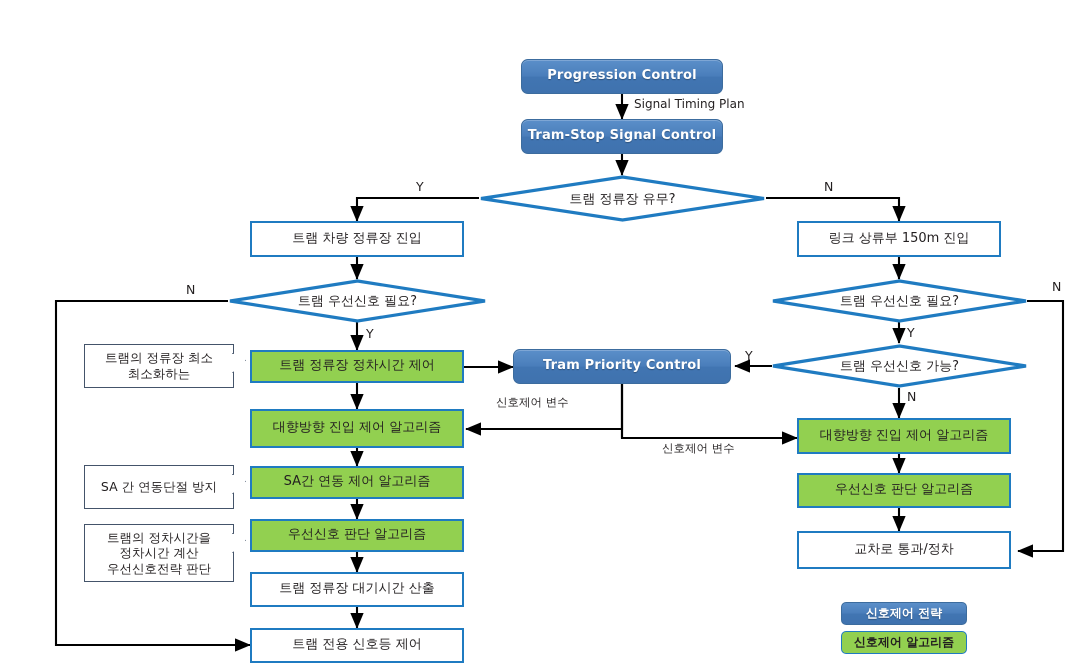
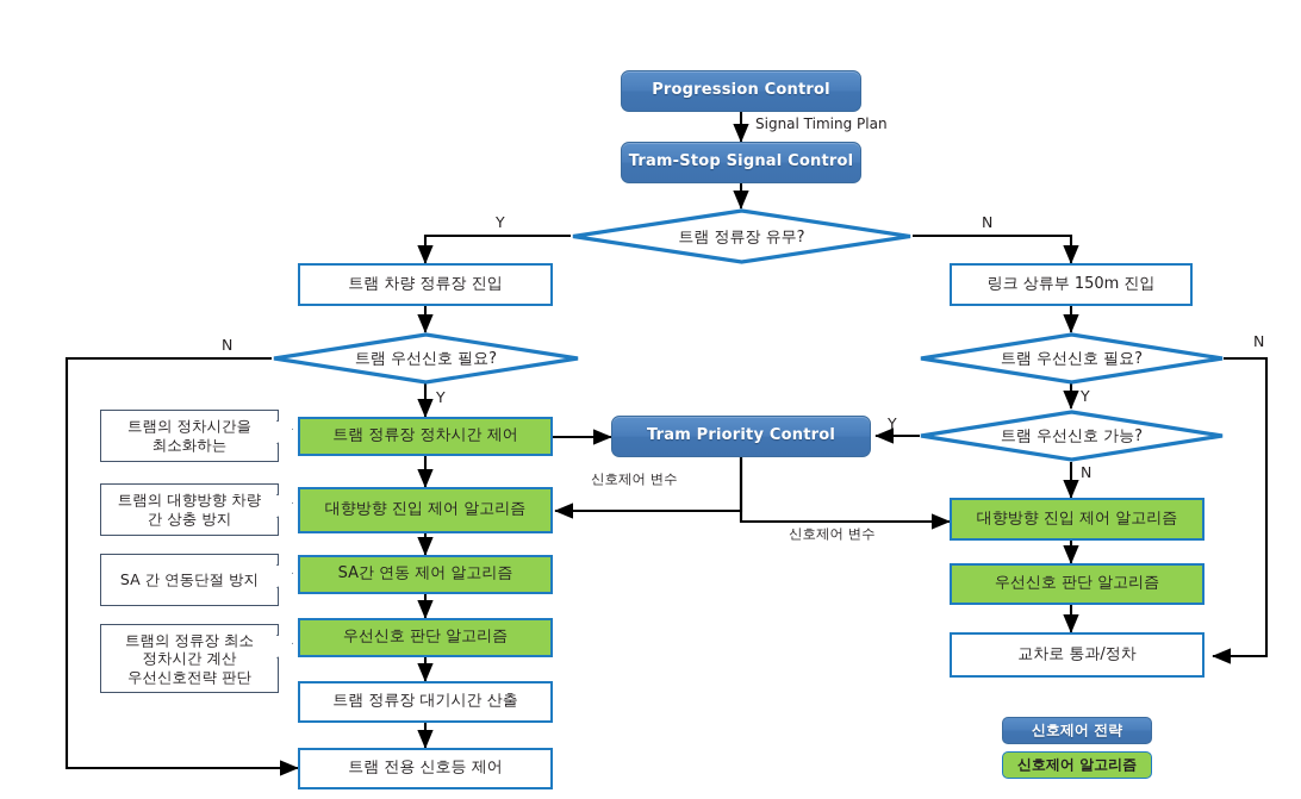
  Progression Control
  Tram-Stop Signal Control
  트램 정류장 유무?
  트램 차량 정류장 진입
  트램 우선신호 필요?
  트램 정류장 정차시간 제어
  대향방향 진입 제어 알고리즘
  SA간 연동 제어 알고리즘
  우선신호 판단 알고리즘
  트램 정류장 대기시간 산출
  트램 전용 신호등 제어
- 트램의 정류장 최소
+ 트램의 정차시간을
  최소화하는
+ 트램의 대향방향 차량
+ 간 상충 방지
  SA 간 연동단절 방지
- 트램의 정차시간을
+ 트램의 정류장 최소
  정차시간 계산
  우선신호전략 판단
  Tram Priority Control
  링크 상류부 150m 진입
  트램 우선신호 필요?
  트램 우선신호 가능?
  대향방향 진입 제어 알고리즘
  우선신호 판단 알고리즘
  교차로 통과/정차
  Signal Timing Plan
  Y
  N
  N
  Y
  N
  Y
  Y
  N
  신호제어 변수
  신호제어 변수
  신호제어 전략
  신호제어 알고리즘
